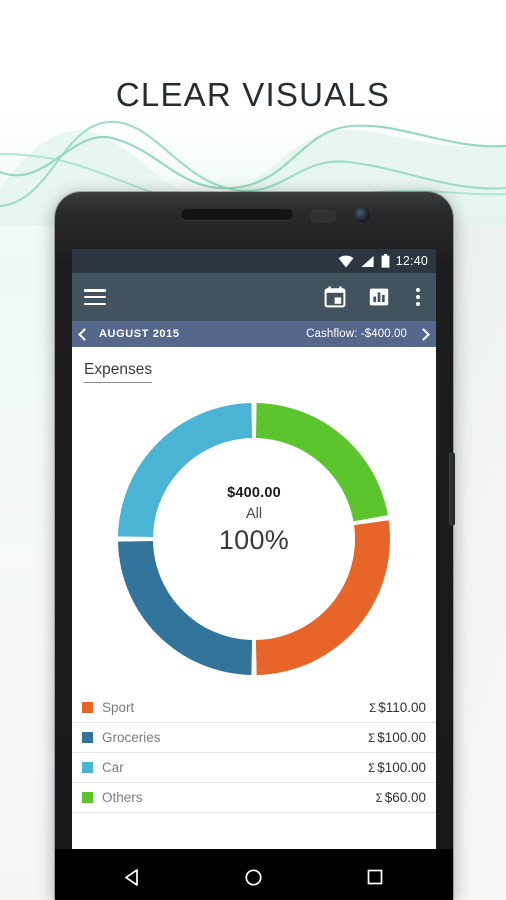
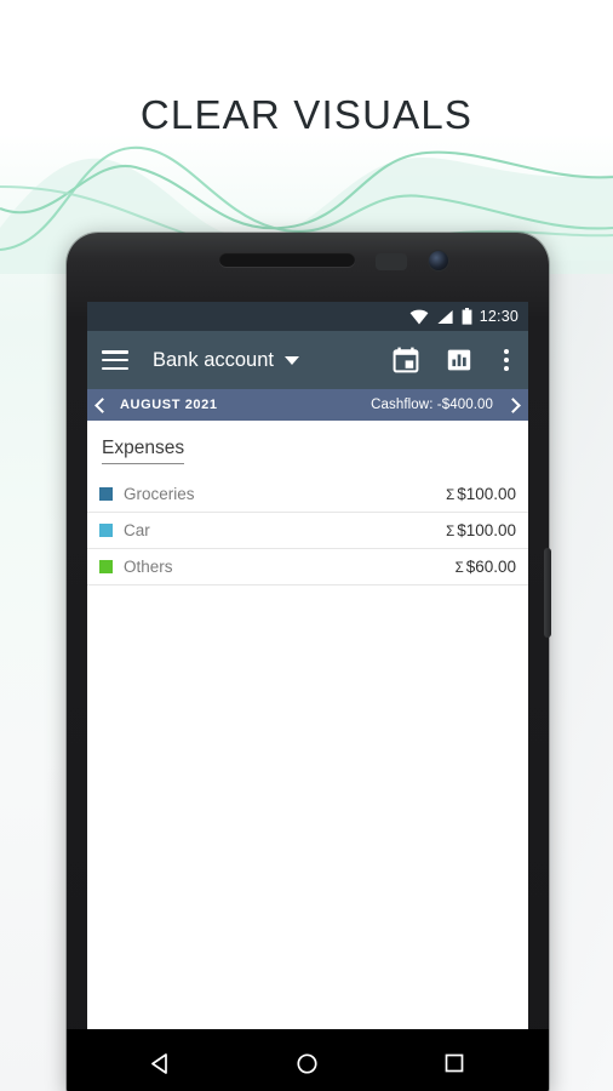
  CLEAR VISUALS
- 12:40
+ 12:30
+ Bank account
- AUGUST 2015
+ AUGUST 2021
  Cashflow: -$400.00
  Expenses
- $400.00
- All
- 100%
- Sport
- Σ $110.00
  Groceries
  Σ $100.00
  Car
  Σ $100.00
  Others
  Σ $60.00
